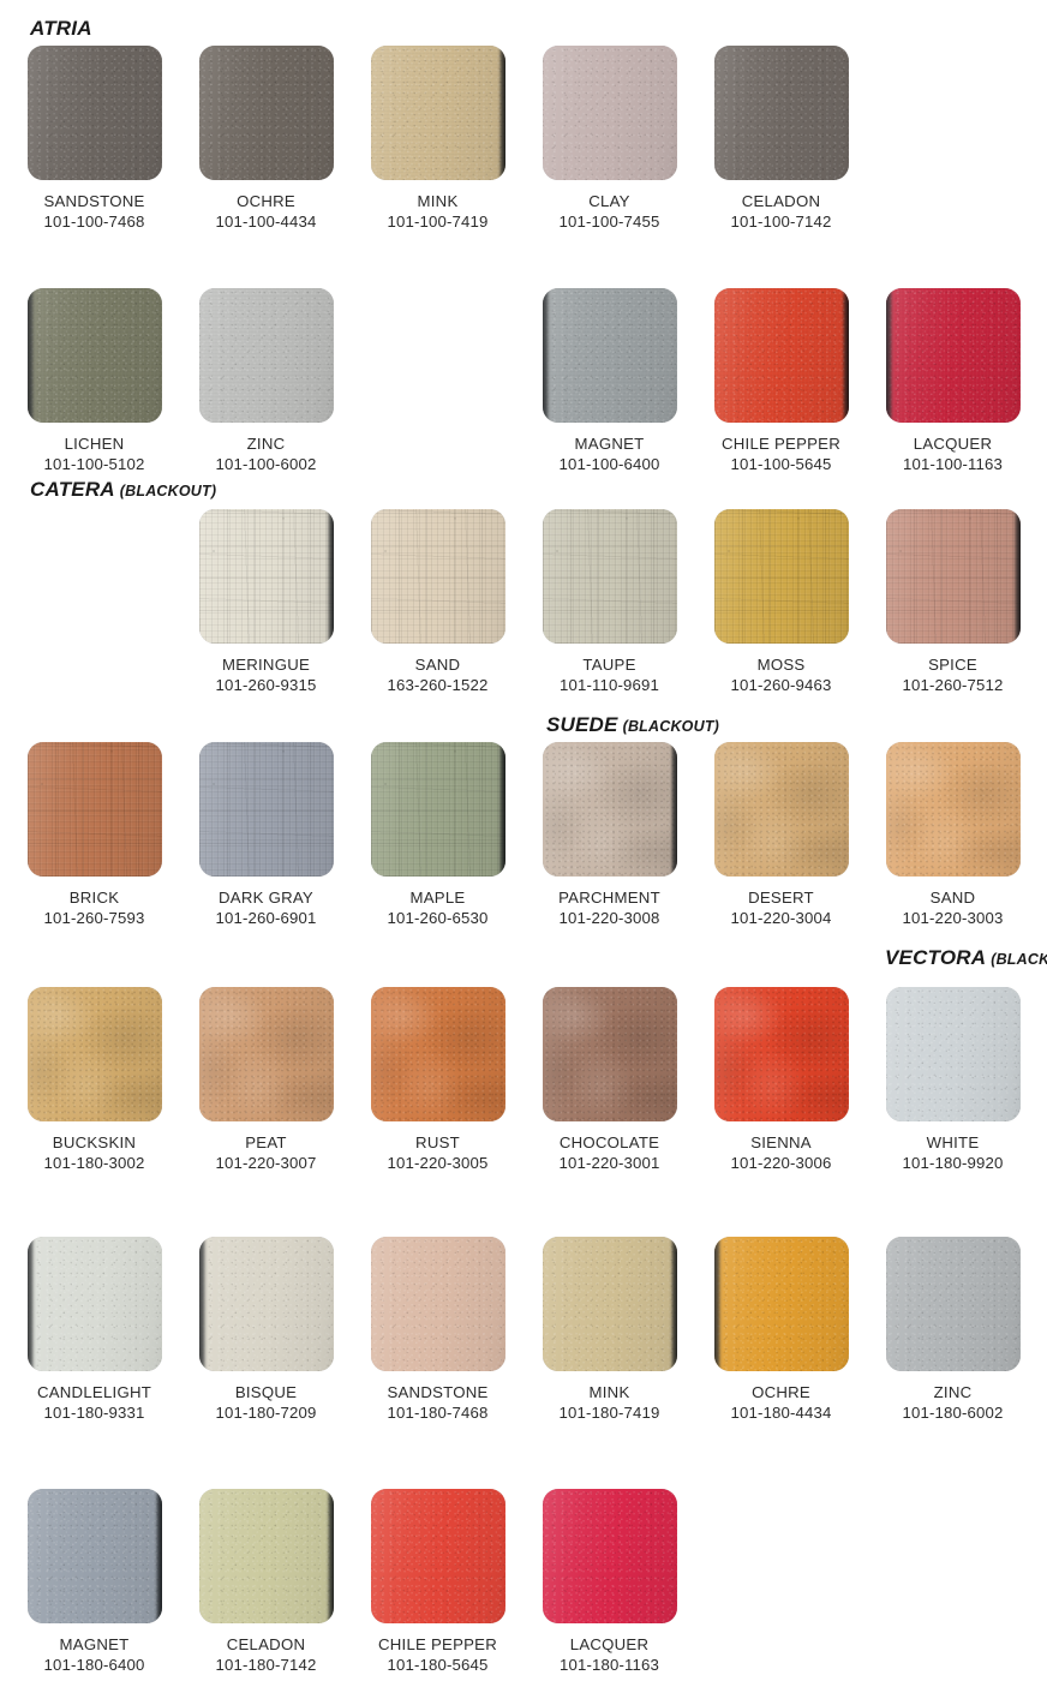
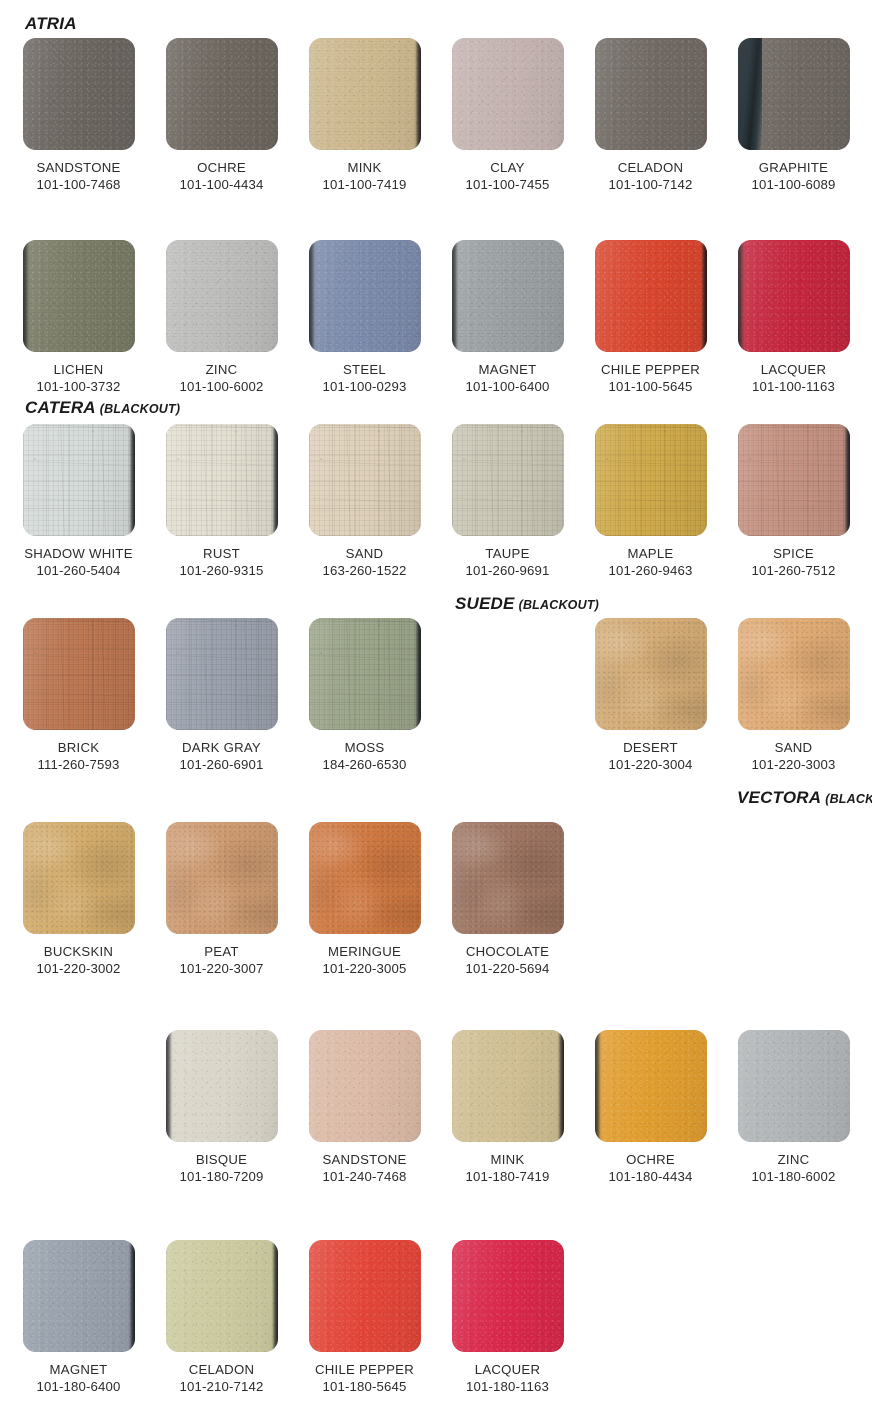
  ATRIA
  CATERA (BLACKOUT)
  SUEDE (BLACKOUT)
  VECTORA (BLACK
  SANDSTONE
  101-100-7468
  OCHRE
  101-100-4434
  MINK
  101-100-7419
  CLAY
  101-100-7455
  CELADON
  101-100-7142
+ GRAPHITE
+ 101-100-6089
  LICHEN
- 101-100-5102
+ 101-100-3732
  ZINC
  101-100-6002
+ STEEL
+ 101-100-0293
  MAGNET
  101-100-6400
  CHILE PEPPER
  101-100-5645
  LACQUER
  101-100-1163
+ SHADOW WHITE
+ 101-260-5404
- MERINGUE
+ RUST
  101-260-9315
  SAND
  163-260-1522
  TAUPE
- 101-110-9691
+ 101-260-9691
- MOSS
+ MAPLE
  101-260-9463
  SPICE
  101-260-7512
  BRICK
- 101-260-7593
+ 111-260-7593
  DARK GRAY
  101-260-6901
- MAPLE
+ MOSS
- 101-260-6530
+ 184-260-6530
- PARCHMENT
- 101-220-3008
  DESERT
  101-220-3004
  SAND
  101-220-3003
  BUCKSKIN
- 101-180-3002
+ 101-220-3002
  PEAT
  101-220-3007
- RUST
+ MERINGUE
  101-220-3005
  CHOCOLATE
- 101-220-3001
+ 101-220-5694
- SIENNA
- 101-220-3006
- WHITE
- 101-180-9920
- CANDLELIGHT
- 101-180-9331
  BISQUE
  101-180-7209
  SANDSTONE
- 101-180-7468
+ 101-240-7468
  MINK
  101-180-7419
  OCHRE
  101-180-4434
  ZINC
  101-180-6002
  MAGNET
  101-180-6400
  CELADON
- 101-180-7142
+ 101-210-7142
  CHILE PEPPER
  101-180-5645
  LACQUER
  101-180-1163
